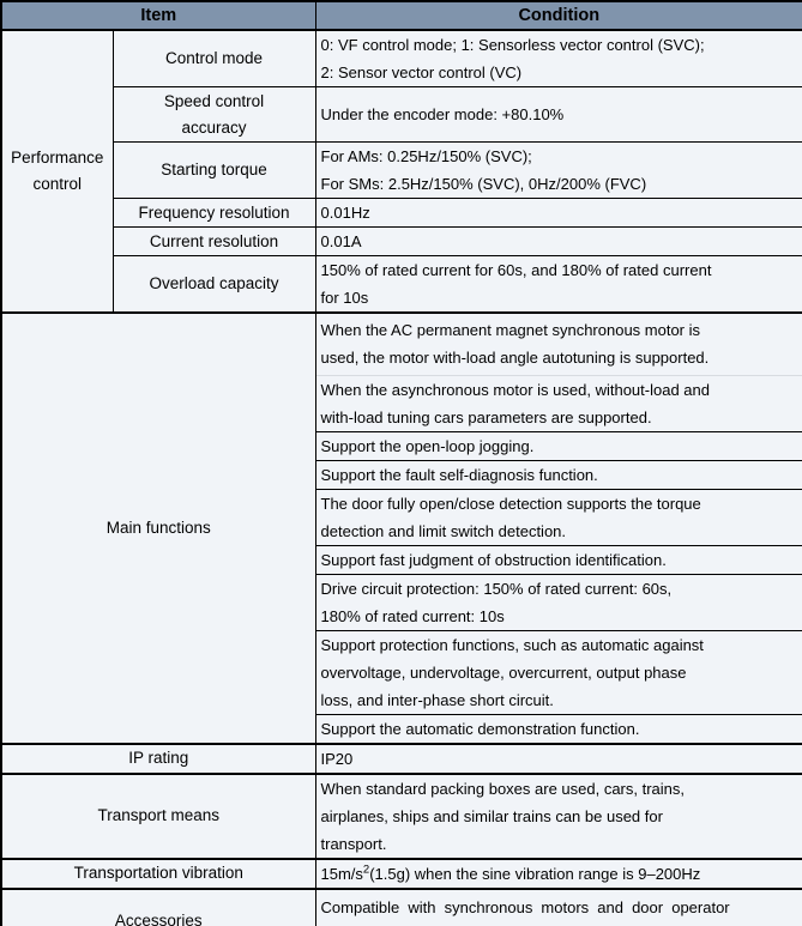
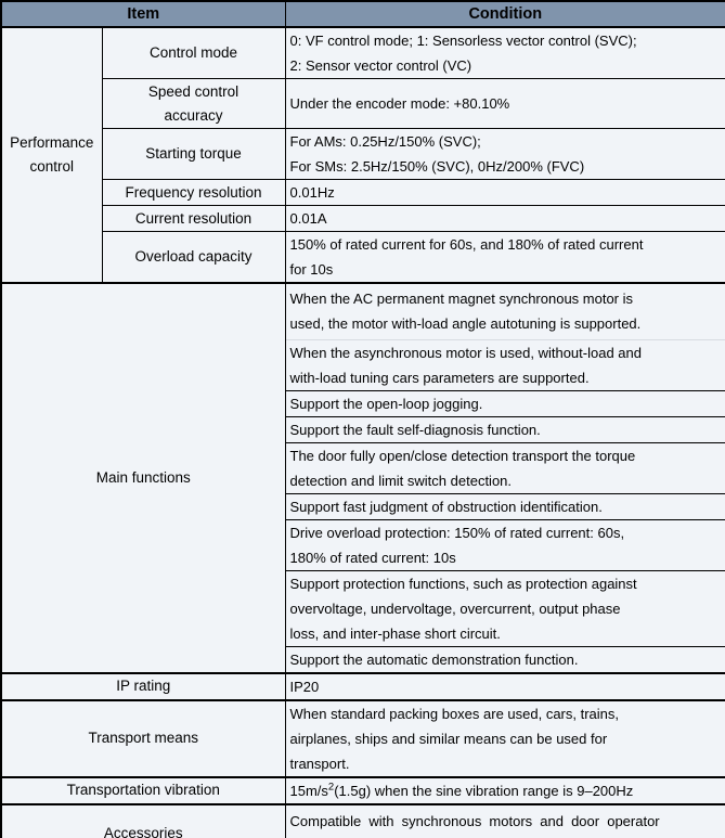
  Item	Condition
  Performance control	Control mode	0: VF control mode; 1: Sensorless vector control (SVC); 2: Sensor vector control (VC)
  Speed control accuracy	Under the encoder mode: +80.10%
  Starting torque	For AMs: 0.25Hz/150% (SVC); For SMs: 2.5Hz/150% (SVC), 0Hz/200% (FVC)
  Frequency resolution	0.01Hz
  Current resolution	0.01A
  Overload capacity	150% of rated current for 60s, and 180% of rated current for 10s
  Main functions	When the AC permanent magnet synchronous motor is used, the motor with-load angle autotuning is supported.
  When the asynchronous motor is used, without-load and with-load tuning cars parameters are supported.
  Support the open-loop jogging.
  Support the fault self-diagnosis function.
- The door fully open/close detection supports the torque detection and limit switch detection.
+ The door fully open/close detection transport the torque detection and limit switch detection.
  Support fast judgment of obstruction identification.
- Drive circuit protection: 150% of rated current: 60s, 180% of rated current: 10s
+ Drive overload protection: 150% of rated current: 60s, 180% of rated current: 10s
- Support protection functions, such as automatic against overvoltage, undervoltage, overcurrent, output phase loss, and inter-phase short circuit.
+ Support protection functions, such as protection against overvoltage, undervoltage, overcurrent, output phase loss, and inter-phase short circuit.
  Support the automatic demonstration function.
  IP rating	IP20
- Transport means	When standard packing boxes are used, cars, trains, airplanes, ships and similar trains can be used for transport.
+ Transport means	When standard packing boxes are used, cars, trains, airplanes, ships and similar means can be used for transport.
  Transportation vibration	15m/s2(1.5g) when the sine vibration range is 9–200Hz
  Accessories	Compatible with synchronous motors and door operator
